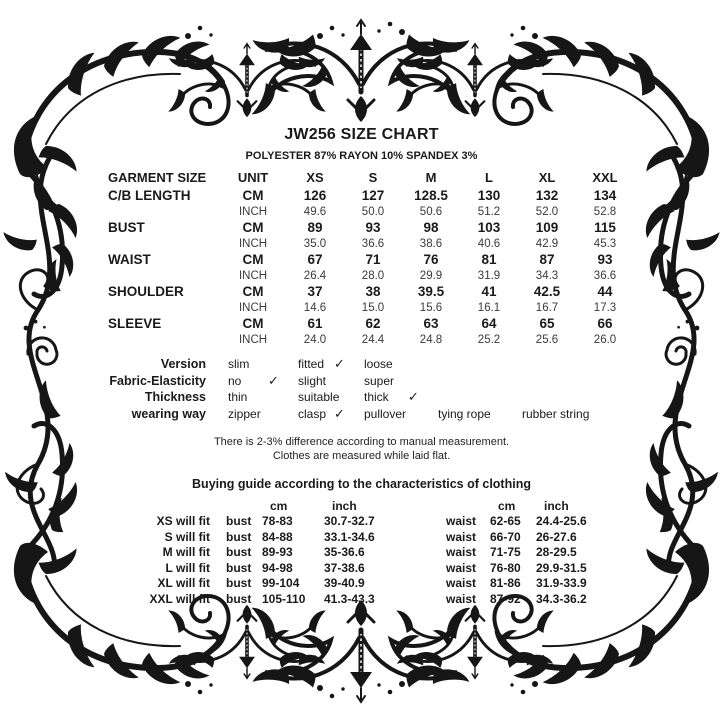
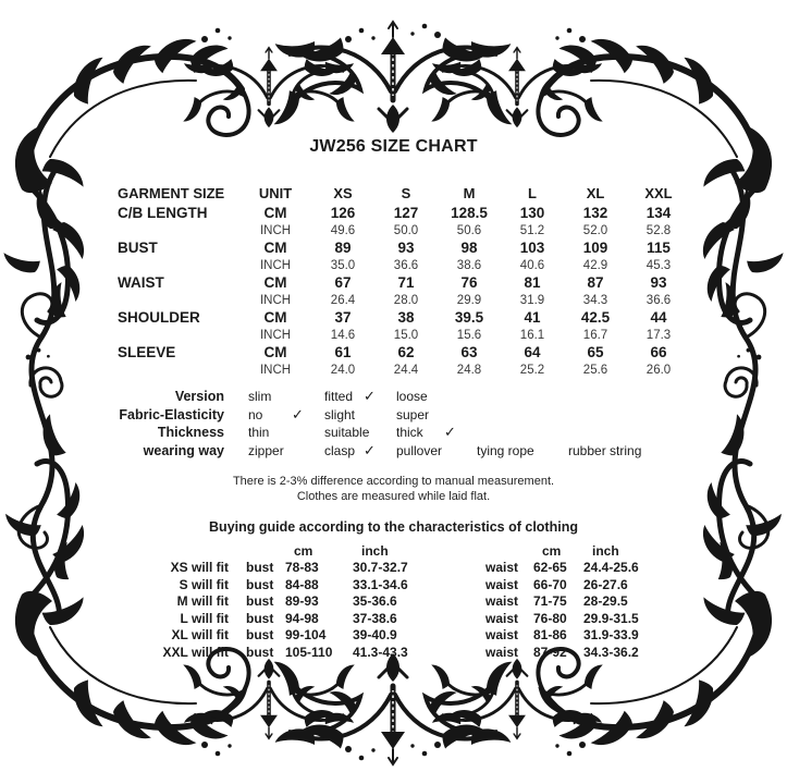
  JW256 SIZE CHART
- POLYESTER 87% RAYON 10% SPANDEX 3%
  GARMENT SIZE
  UNIT
  XS
  S
  M
  L
  XL
  XXL
  C/B LENGTH
  CM
  126
  127
  128.5
  130
  132
  134
  INCH
  49.6
  50.0
  50.6
  51.2
  52.0
  52.8
  BUST
  CM
  89
  93
  98
  103
  109
  115
  INCH
  35.0
  36.6
  38.6
  40.6
  42.9
  45.3
  WAIST
  CM
  67
  71
  76
  81
  87
  93
  INCH
  26.4
  28.0
  29.9
  31.9
  34.3
  36.6
  SHOULDER
  CM
  37
  38
  39.5
  41
  42.5
  44
  INCH
  14.6
  15.0
  15.6
  16.1
  16.7
  17.3
  SLEEVE
  CM
  61
  62
  63
  64
  65
  66
  INCH
  24.0
  24.4
  24.8
  25.2
  25.6
  26.0
  Version
  slim
  fitted
  ✓
  loose
  Fabric-Elasticity
  no
  ✓
  slight
  super
  Thickness
  thin
  suitable
  thick
  ✓
  wearing way
  zipper
  clasp
  ✓
  pullover
  tying rope
  rubber string
  There is 2-3% difference according to manual measurement.
  Clothes are measured while laid flat.
  Buying guide according to the characteristics of clothing
  cm
  inch
  cm
  inch
  XS will fit
  bust
  78-83
  30.7-32.7
  waist
  62-65
  24.4-25.6
  S will fit
  bust
  84-88
  33.1-34.6
  waist
  66-70
  26-27.6
  M will fit
  bust
  89-93
  35-36.6
  waist
  71-75
  28-29.5
  L will fit
  bust
  94-98
  37-38.6
  waist
  76-80
  29.9-31.5
  XL will fit
  bust
  99-104
  39-40.9
  waist
  81-86
  31.9-33.9
  XXL will fit
  bust
  105-110
  41.3-43.3
  waist
  87-92
  34.3-36.2
